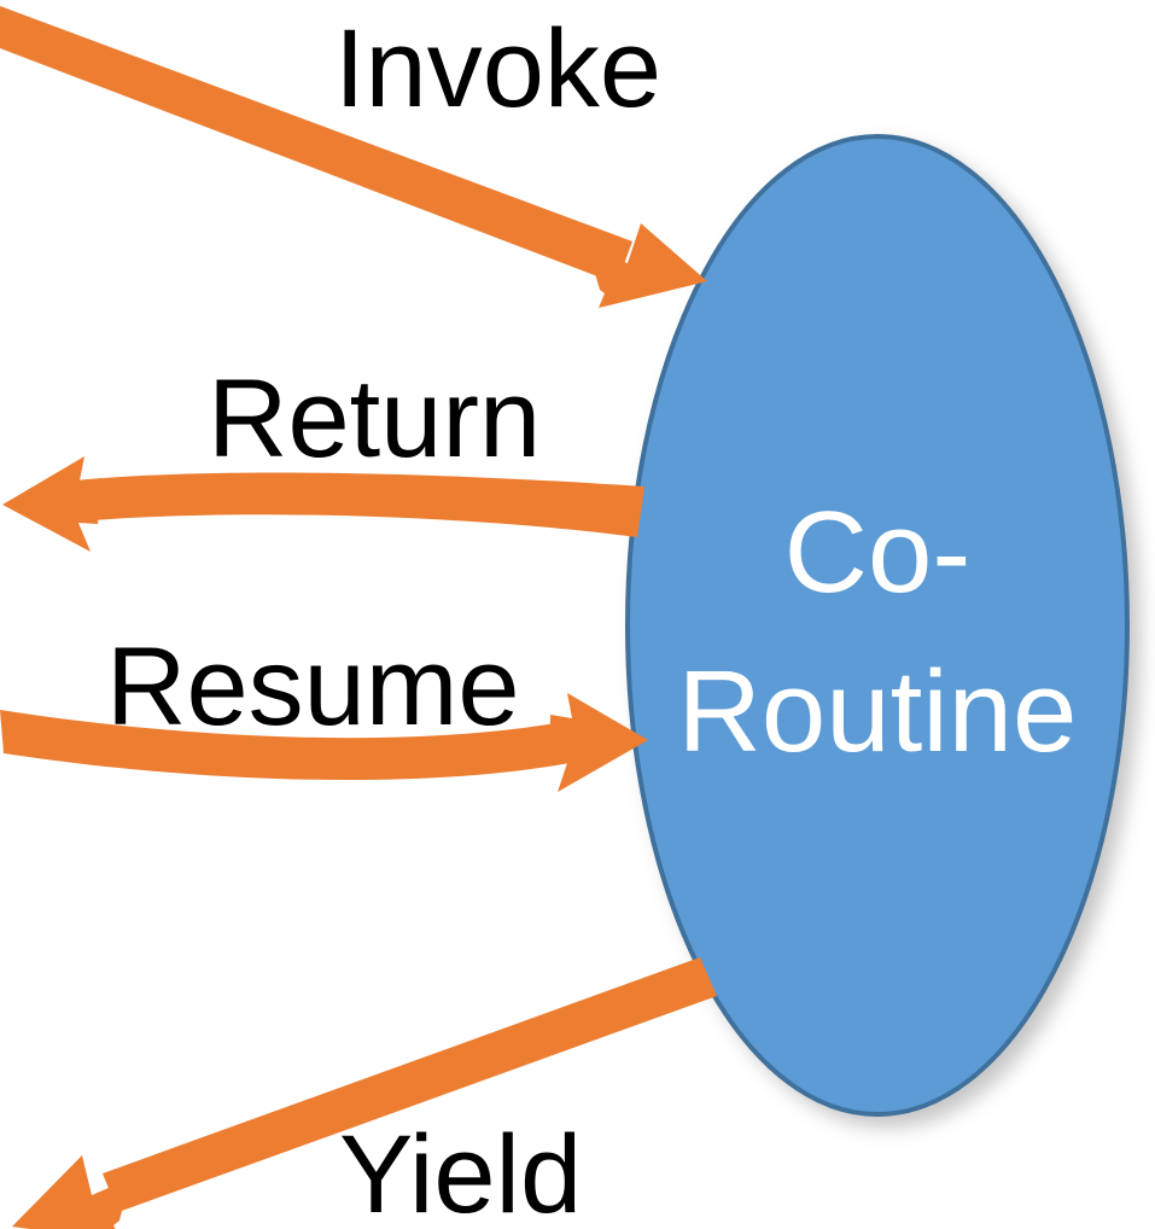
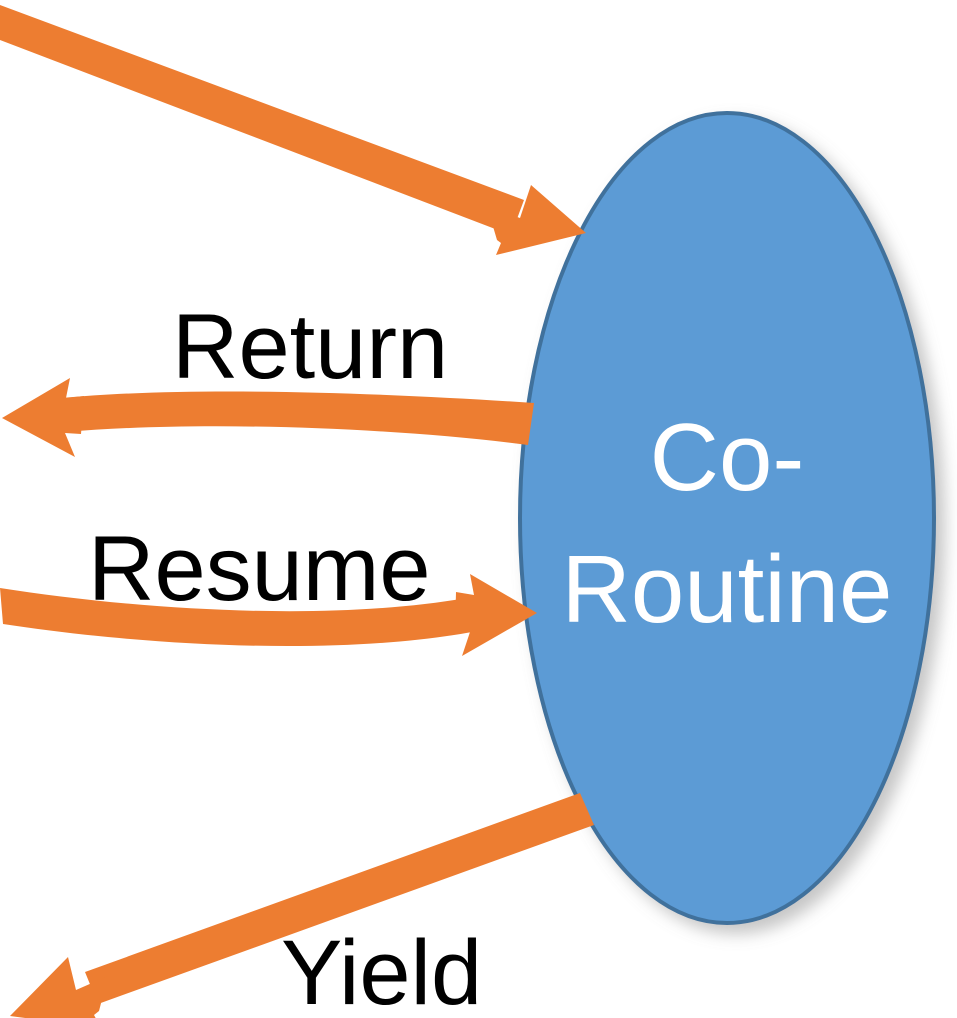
  Co-
  Routine
- Invoke
  Return
  Resume
  Yield
